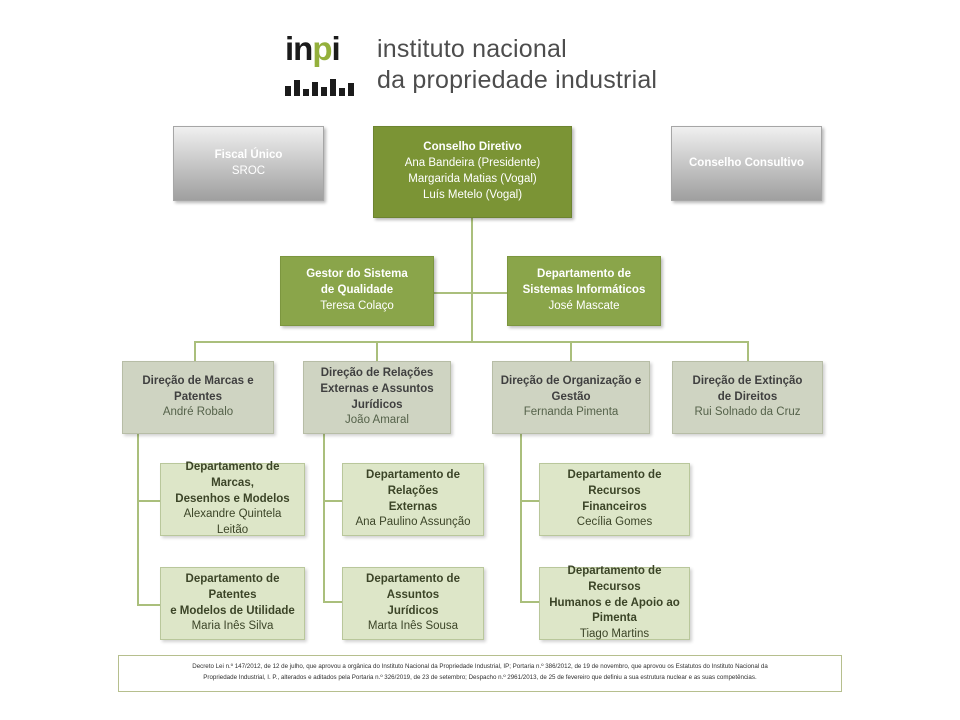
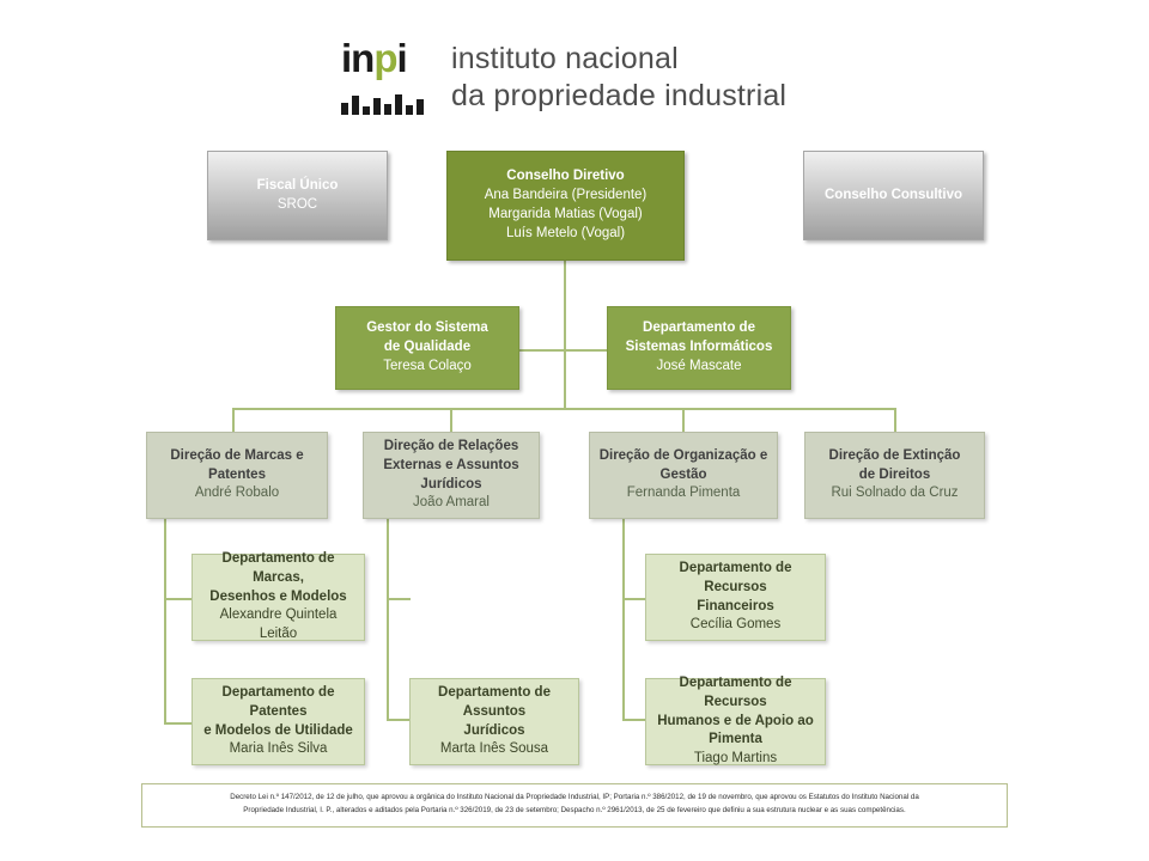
  inpi
  instituto nacional
  da propriedade industrial
  Fiscal Único
  SROC
  Conselho Diretivo
  Ana Bandeira (Presidente)
  Margarida Matias (Vogal)
  Luís Metelo (Vogal)
  Conselho Consultivo
  Gestor do Sistema
  de Qualidade
  Teresa Colaço
  Departamento de
  Sistemas Informáticos
  José Mascate
  Direção de Marcas e
  Patentes
  André Robalo
  Direção de Relações
  Externas e Assuntos
  Jurídicos
  João Amaral
  Direção de Organização e
  Gestão
  Fernanda Pimenta
  Direção de Extinção
  de Direitos
  Rui Solnado da Cruz
  Departamento de Marcas,
  Desenhos e Modelos
  Alexandre Quintela Leitão
- Departamento de Relações
- Externas
- Ana Paulino Assunção
  Departamento de Recursos
  Financeiros
  Cecília Gomes
  Departamento de Patentes
  e Modelos de Utilidade
  Maria Inês Silva
  Departamento de Assuntos
  Jurídicos
  Marta Inês Sousa
  Departamento de Recursos
  Humanos e de Apoio ao Pimenta
  Tiago Martins
